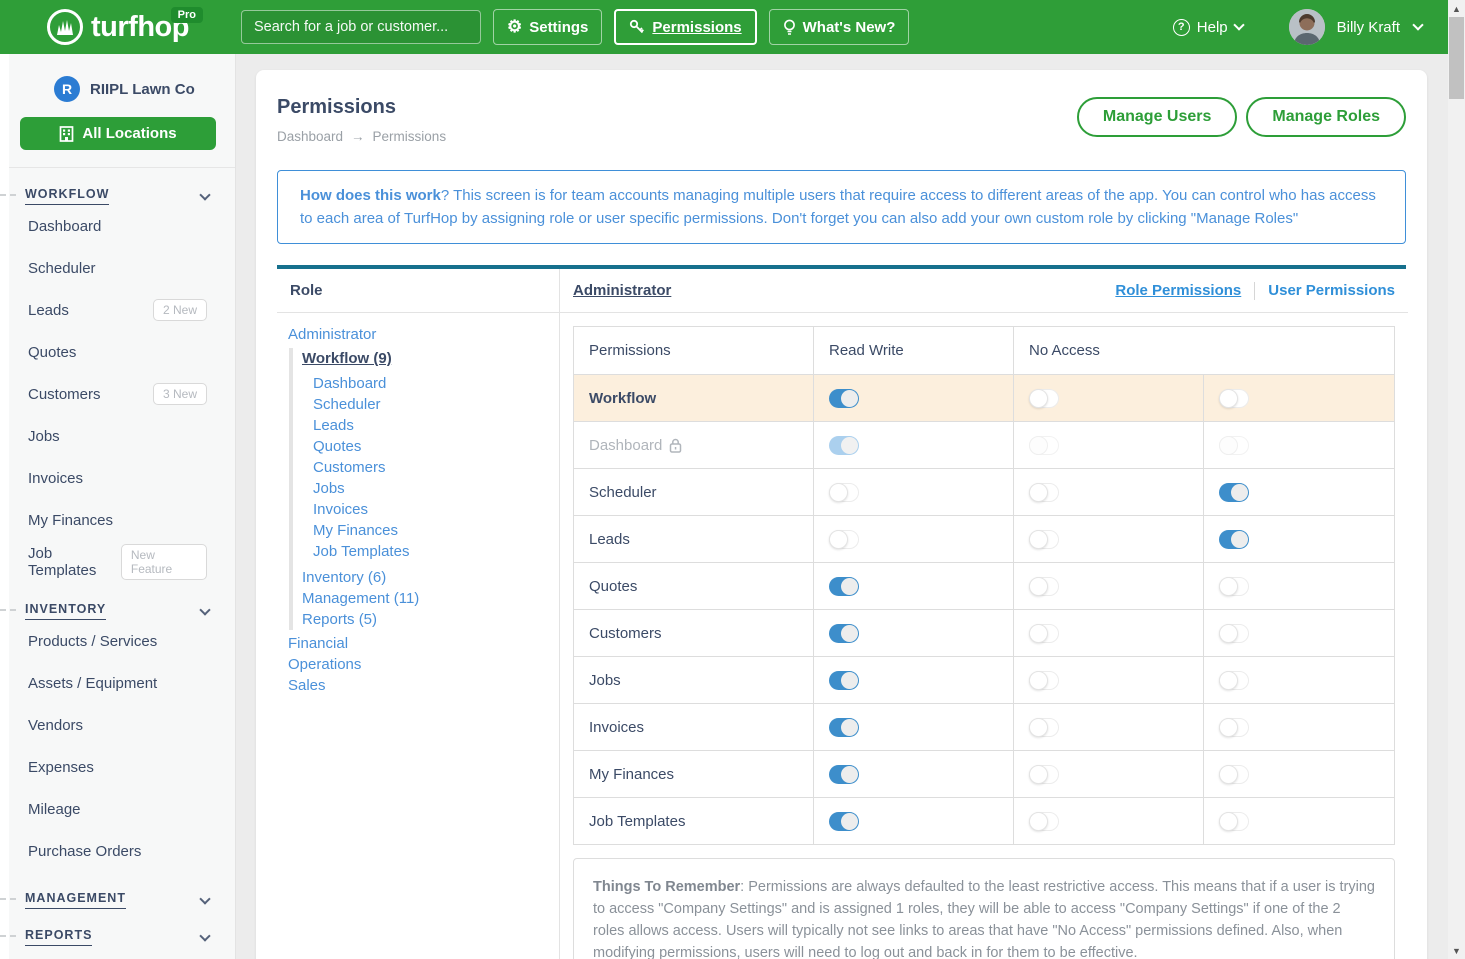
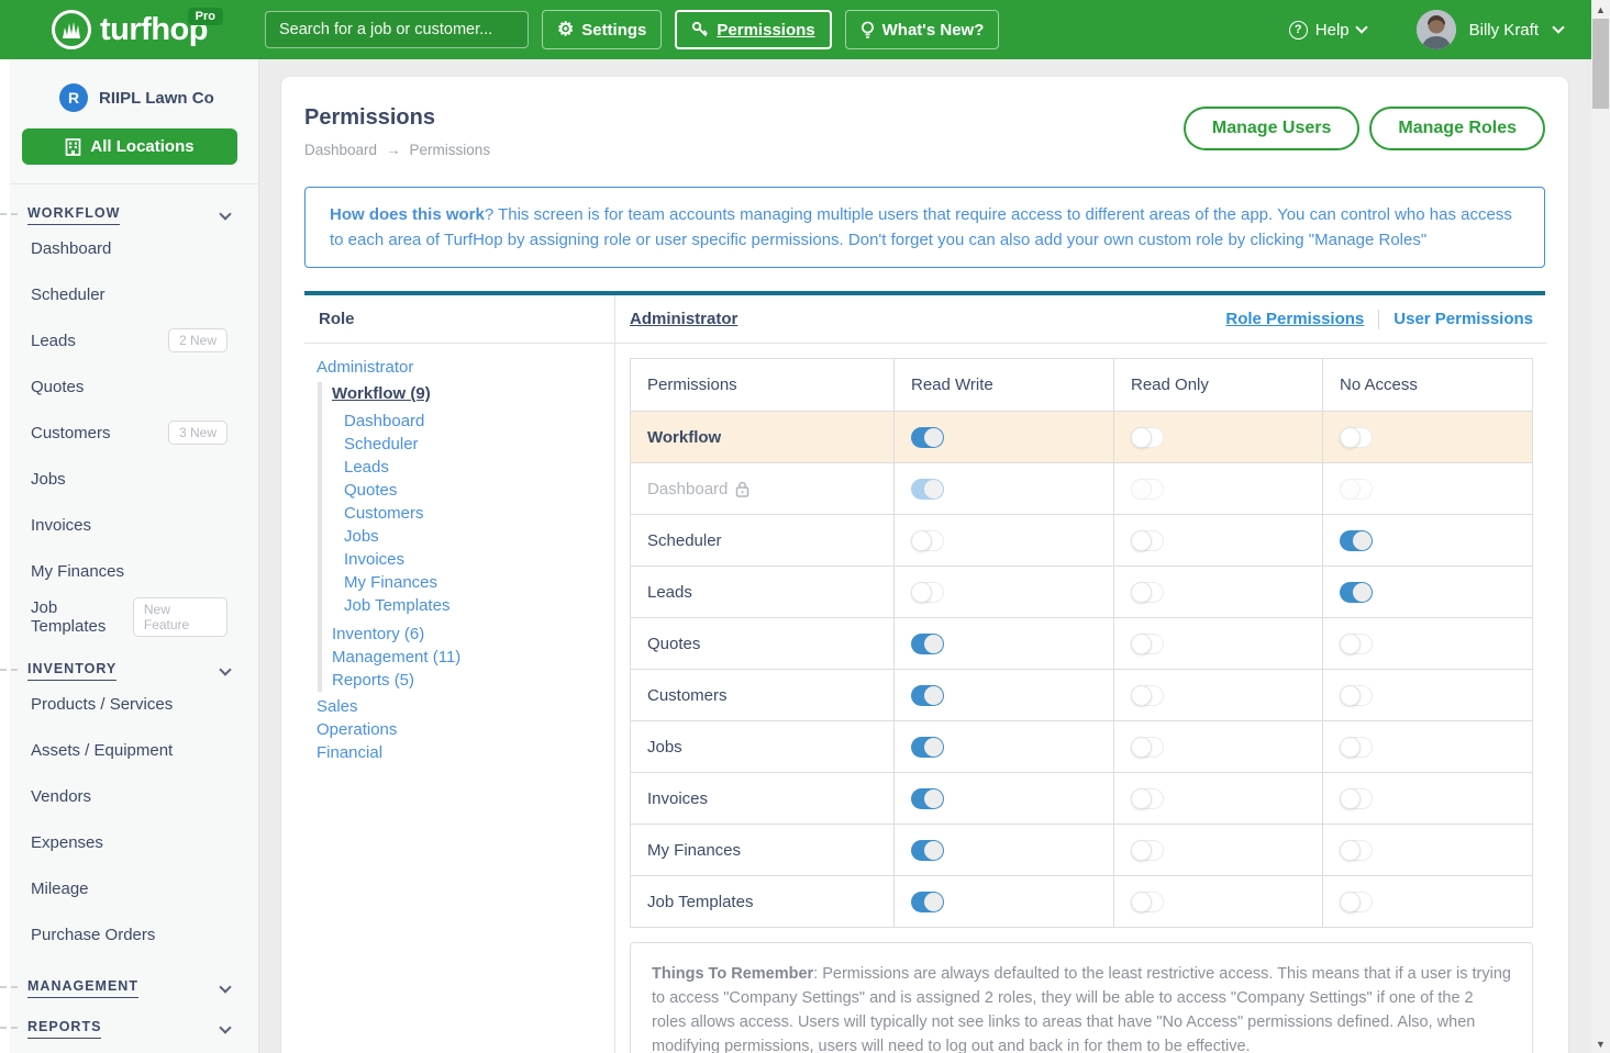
  turfhop
  Pro
  Search for a job or customer...
  Settings
  Permissions
  What's New?
  ?
  Help
  Billy Kraft
  R
  RIIPL Lawn Co
  All Locations
  WORKFLOW
  Dashboard
  Scheduler
  Leads
  2 New
  Quotes
  Customers
  3 New
  Jobs
  Invoices
  My Finances
  Job Templates
  New Feature
  INVENTORY
  Products / Services
  Assets / Equipment
  Vendors
  Expenses
  Mileage
  Purchase Orders
  MANAGEMENT
  REPORTS
  Permissions
  Dashboard
  →
  Permissions
  Manage Users
  Manage Roles
  How does this work? This screen is for team accounts managing multiple users that require access to different areas of the app. You can control who has access to each area of TurfHop by assigning role or user specific permissions. Don't forget you can also add your own custom role by clicking "Manage Roles"
  Role
  Administrator
  Workflow (9)
  Dashboard
  Scheduler
  Leads
  Quotes
  Customers
  Jobs
  Invoices
  My Finances
  Job Templates
  Inventory (6)
  Management (11)
  Reports (5)
- Financial
+ Sales
  Operations
- Sales
+ Financial
  Administrator
  Role Permissions
  User Permissions
  Permissions
  Read Write
+ Read Only
  No Access
  Workflow
  Dashboard
  Scheduler
  Leads
  Quotes
  Customers
  Jobs
  Invoices
  My Finances
  Job Templates
- Things To Remember: Permissions are always defaulted to the least restrictive access. This means that if a user is trying to access "Company Settings" and is assigned 1 roles, they will be able to access "Company Settings" if one of the 2 roles allows access. Users will typically not see links to areas that have "No Access" permissions defined. Also, when modifying permissions, users will need to log out and back in for them to be effective.
+ Things To Remember: Permissions are always defaulted to the least restrictive access. This means that if a user is trying to access "Company Settings" and is assigned 2 roles, they will be able to access "Company Settings" if one of the 2 roles allows access. Users will typically not see links to areas that have "No Access" permissions defined. Also, when modifying permissions, users will need to log out and back in for them to be effective.
  ▲
  ▼
